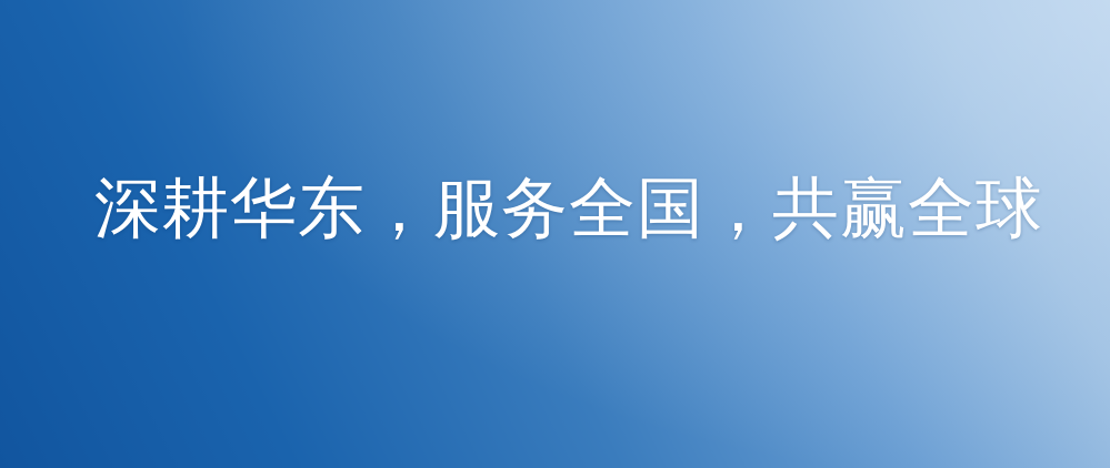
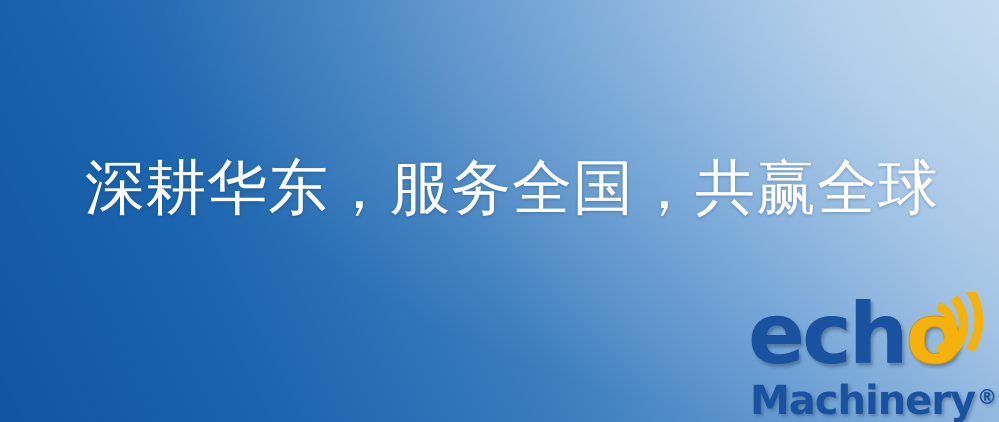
  深耕华东，服务全国，共赢全球
+ echo
+ Machinery®
